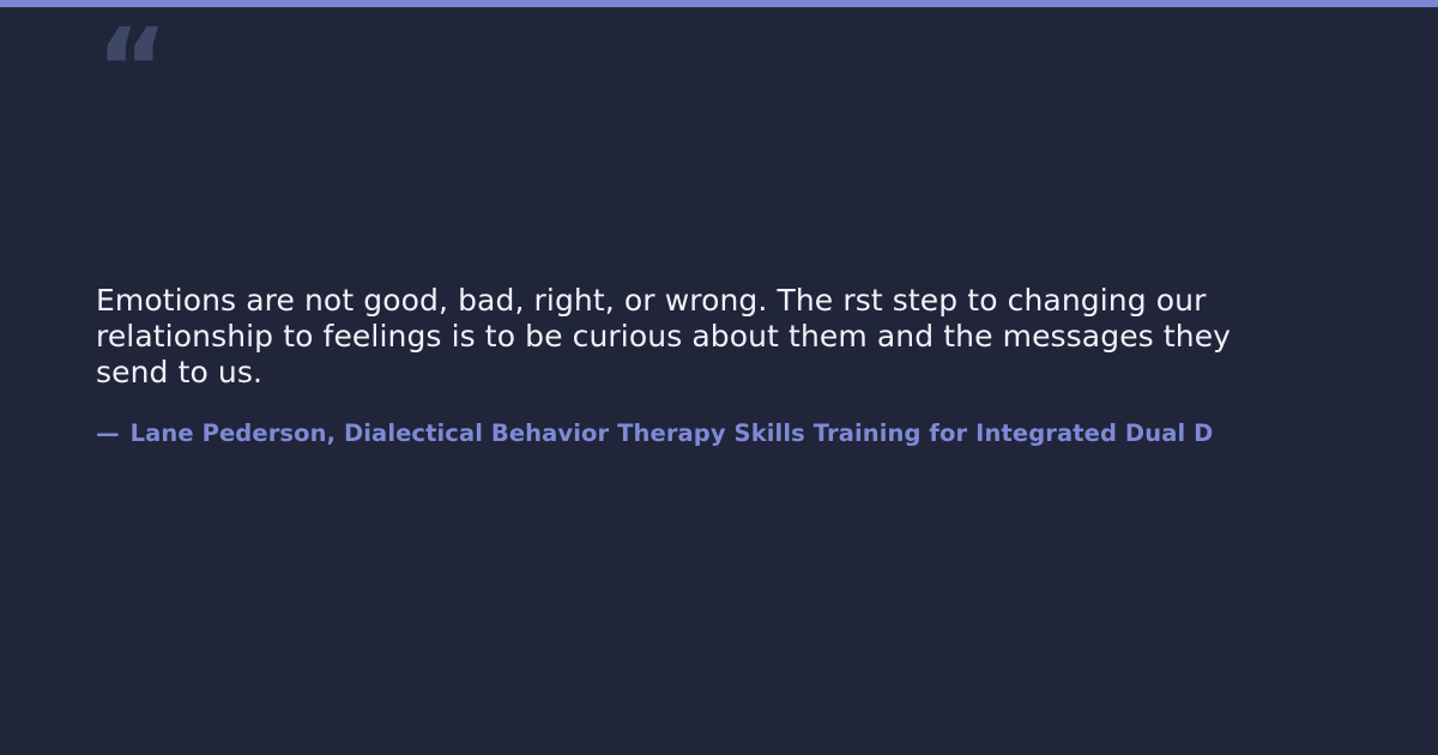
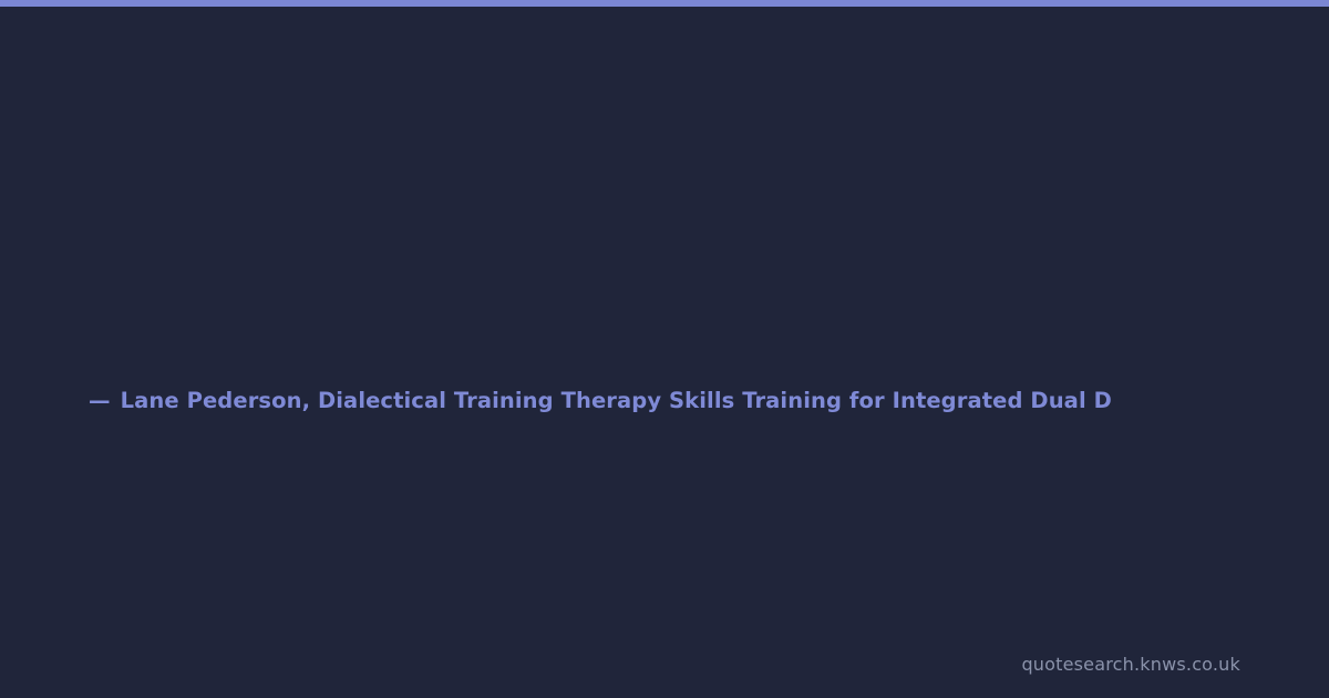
- “
- Emotions are not good, bad, right, or wrong. The rst step to changing our relationship to feelings is to be curious about them and the messages they send to us.
- — Lane Pederson, Dialectical Behavior Therapy Skills Training for Integrated Dual D
+ — Lane Pederson, Dialectical Training Therapy Skills Training for Integrated Dual D
+ quotesearch.knws.co.uk
